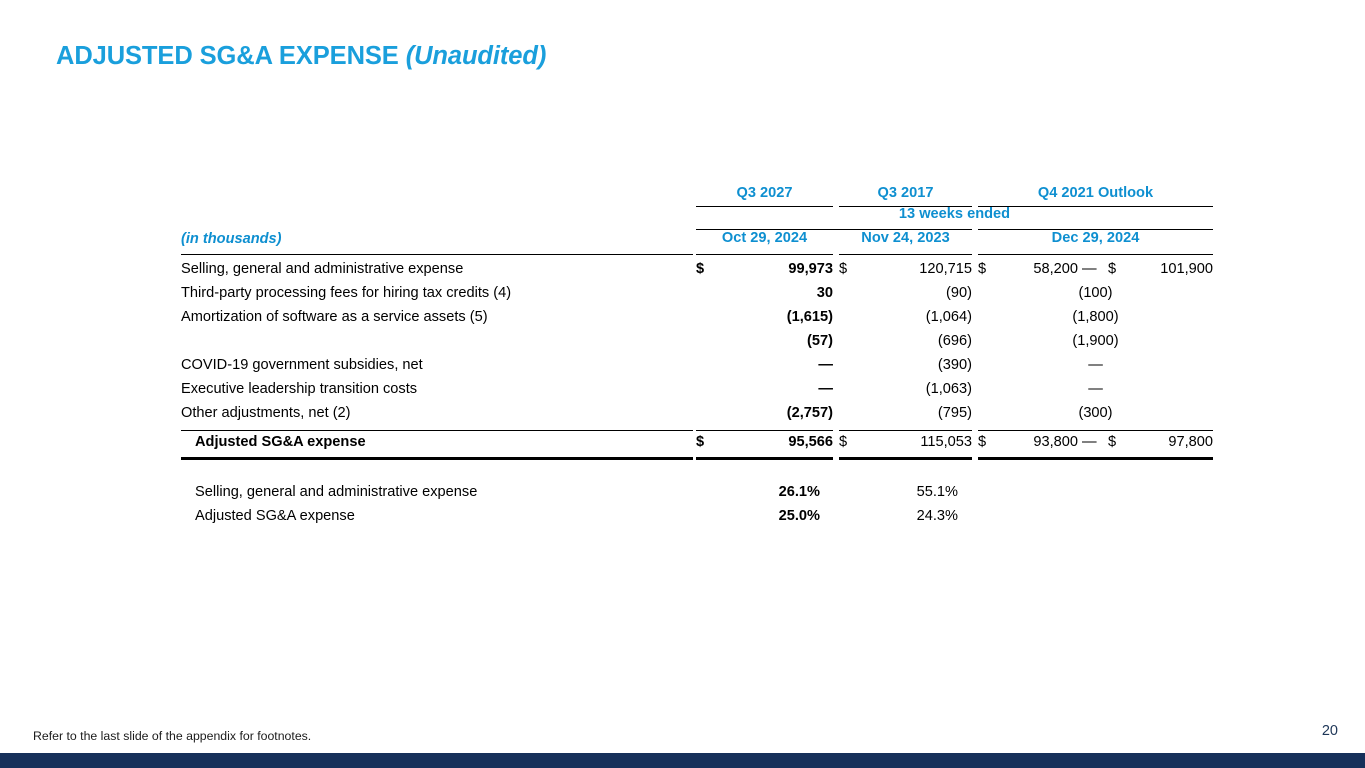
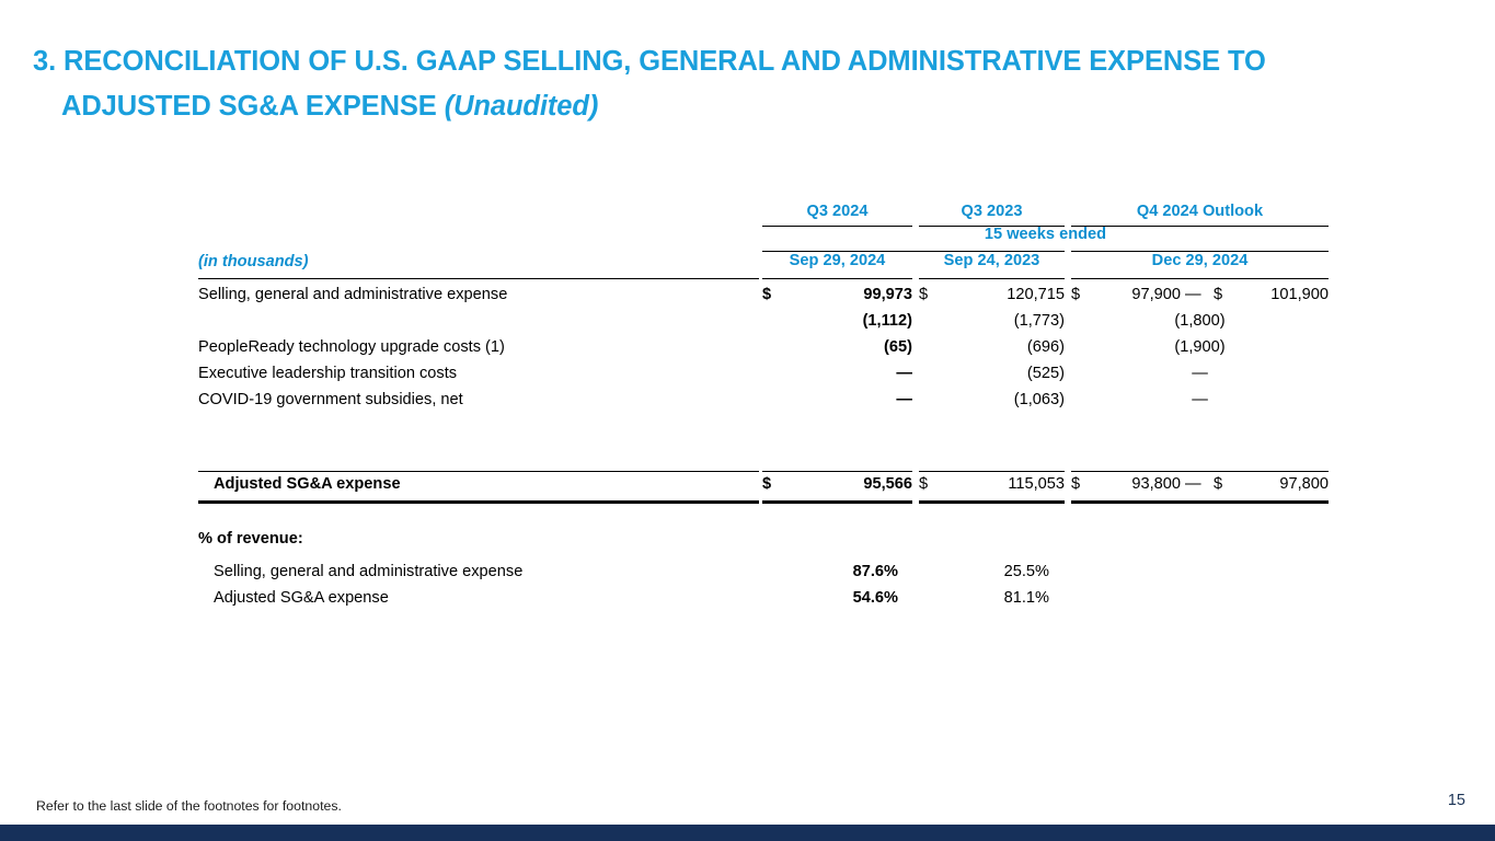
+ 3. RECONCILIATION OF U.S. GAAP SELLING, GENERAL AND ADMINISTRATIVE EXPENSE TO
  ADJUSTED SG&A EXPENSE (Unaudited)
- Q3 2027
+ Q3 2024
- Q3 2017
+ Q3 2023
- Q4 2021 Outlook
+ Q4 2024 Outlook
- 13 weeks ended
+ 15 weeks ended
- Oct 29, 2024
+ Sep 29, 2024
- Nov 24, 2023
+ Sep 24, 2023
  Dec 29, 2024
  (in thousands)
  Selling, general and administrative expense
  $
  99,973
  $
  120,715
  $
- 58,200
+ 97,900
  —
  $
  101,900
- Third-party processing fees for hiring tax credits (4)
- 30
- (90)
- (100)
- Amortization of software as a service assets (5)
- (1,615)
+ (1,112)
- (1,064)
+ (1,773)
  (1,800)
+ PeopleReady technology upgrade costs (1)
- (57)
+ (65)
  (696)
  (1,900)
- COVID-19 government subsidies, net
+ Executive leadership transition costs
  —
- (390)
+ (525)
  —
- Executive leadership transition costs
+ COVID-19 government subsidies, net
  —
  (1,063)
  —
- Other adjustments, net (2)
- (2,757)
- (795)
- (300)
  Adjusted SG&A expense
  $
  95,566
  $
  115,053
  $
  93,800
  —
  $
  97,800
+ % of revenue:
  Selling, general and administrative expense
- 26.1%
+ 87.6%
- 55.1%
+ 25.5%
  Adjusted SG&A expense
- 25.0%
+ 54.6%
- 24.3%
+ 81.1%
- Refer to the last slide of the appendix for footnotes.
+ Refer to the last slide of the footnotes for footnotes.
- 20
+ 15
